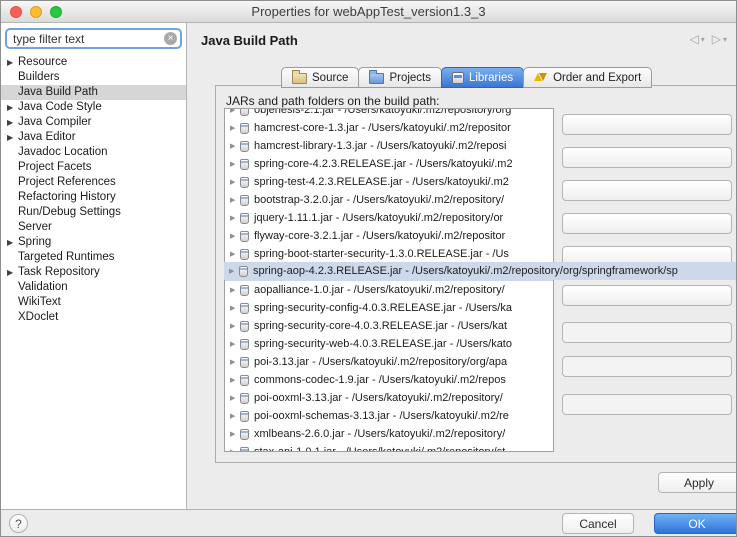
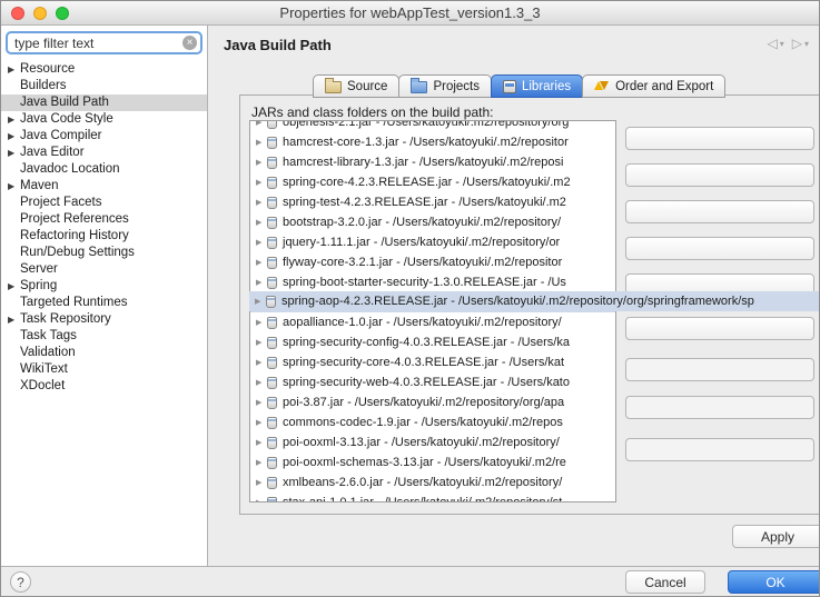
  Properties for webAppTest_version1.3_3
  type filter text
  ×
  Resource
  Builders
  Java Build Path
  Java Code Style
  Java Compiler
  Java Editor
  Javadoc Location
+ Maven
  Project Facets
  Project References
  Refactoring History
  Run/Debug Settings
  Server
  Spring
  Targeted Runtimes
  Task Repository
+ Task Tags
  Validation
  WikiText
  XDoclet
  Java Build Path
  ◁
  ▾
  ▷
  ▾
  Source
  Projects
  Libraries
  Order and Export
- JARs and path folders on the build path:
+ JARs and class folders on the build path:
  objenesis-2.1.jar - /Users/katoyuki/.m2/repository/org
  hamcrest-core-1.3.jar - /Users/katoyuki/.m2/repositor
  hamcrest-library-1.3.jar - /Users/katoyuki/.m2/reposi
  spring-core-4.2.3.RELEASE.jar - /Users/katoyuki/.m2
  spring-test-4.2.3.RELEASE.jar - /Users/katoyuki/.m2
  bootstrap-3.2.0.jar - /Users/katoyuki/.m2/repository/
  jquery-1.11.1.jar - /Users/katoyuki/.m2/repository/or
  flyway-core-3.2.1.jar - /Users/katoyuki/.m2/repositor
  spring-boot-starter-security-1.3.0.RELEASE.jar - /Us
  aopalliance-1.0.jar - /Users/katoyuki/.m2/repository/
  spring-security-config-4.0.3.RELEASE.jar - /Users/ka
  spring-security-core-4.0.3.RELEASE.jar - /Users/kat
  spring-security-web-4.0.3.RELEASE.jar - /Users/kato
- poi-3.13.jar - /Users/katoyuki/.m2/repository/org/apa
+ poi-3.87.jar - /Users/katoyuki/.m2/repository/org/apa
  commons-codec-1.9.jar - /Users/katoyuki/.m2/repos
  poi-ooxml-3.13.jar - /Users/katoyuki/.m2/repository/
  poi-ooxml-schemas-3.13.jar - /Users/katoyuki/.m2/re
  xmlbeans-2.6.0.jar - /Users/katoyuki/.m2/repository/
  spring-aop-4.2.3.RELEASE.jar - /Users/katoyuki/.m2/repository/org/springframework/sp
  Apply
  ?
  Cancel
  OK
